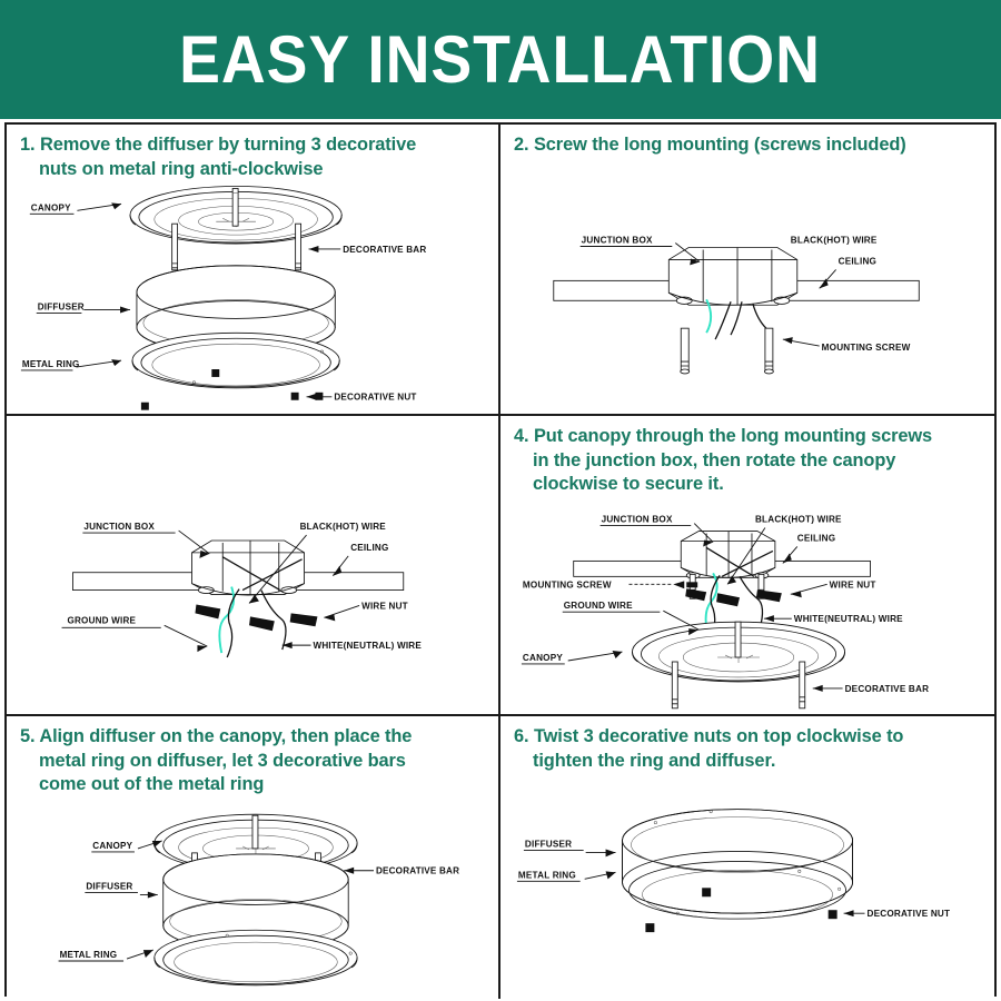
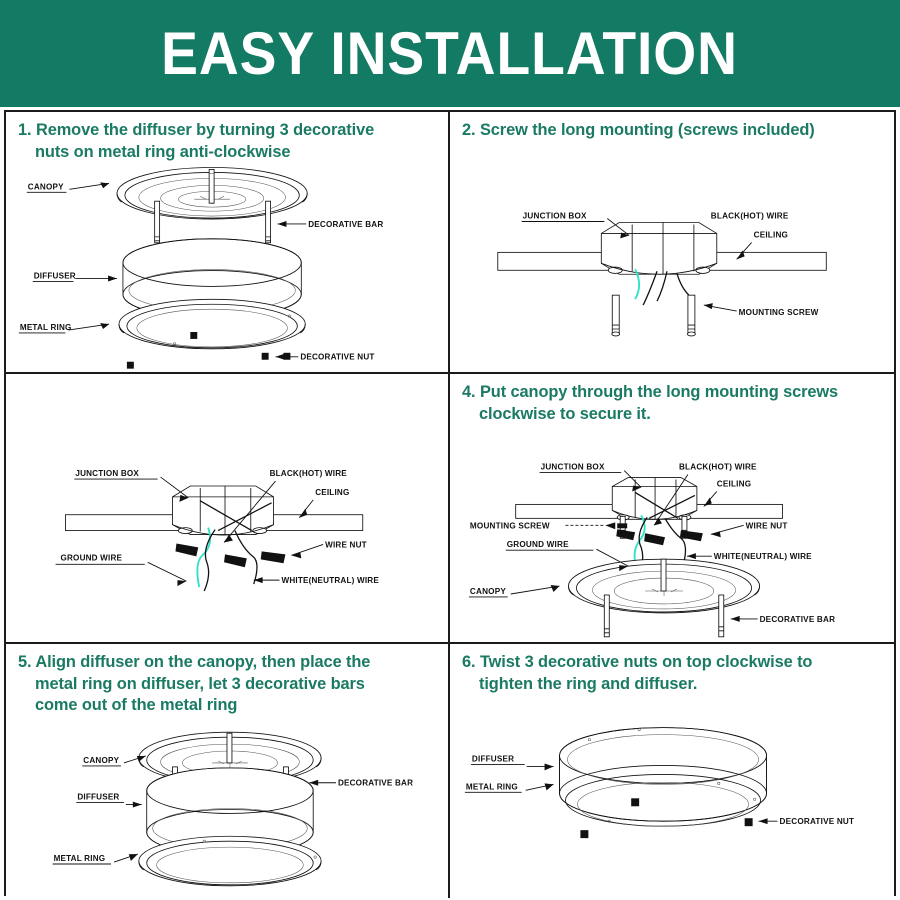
  EASY INSTALLATION
  1. Remove the diffuser by turning 3 decorative
  nuts on metal ring anti-clockwise
  CANOPY
  DECORATIVE BAR
  DIFFUSER
  METAL RING
  DECORATIVE NUT
  2. Screw the long mounting (screws included)
  JUNCTION BOX
  BLACK(HOT) WIRE
  CEILING
  MOUNTING SCREW
  JUNCTION BOX
  BLACK(HOT) WIRE
  CEILING
  WIRE NUT
  GROUND WIRE
  WHITE(NEUTRAL) WIRE
  4. Put canopy through the long mounting screws
- in the junction box, then rotate the canopy
  clockwise to secure it.
  JUNCTION BOX
  BLACK(HOT) WIRE
  CEILING
  MOUNTING SCREW
  GROUND WIRE
  WIRE NUT
  WHITE(NEUTRAL) WIRE
  CANOPY
  DECORATIVE BAR
  5. Align diffuser on the canopy, then place the
  metal ring on diffuser, let 3 decorative bars
  come out of the metal ring
  CANOPY
  DECORATIVE BAR
  DIFFUSER
  METAL RING
  6. Twist 3 decorative nuts on top clockwise to
  tighten the ring and diffuser.
  DIFFUSER
  METAL RING
  DECORATIVE NUT
